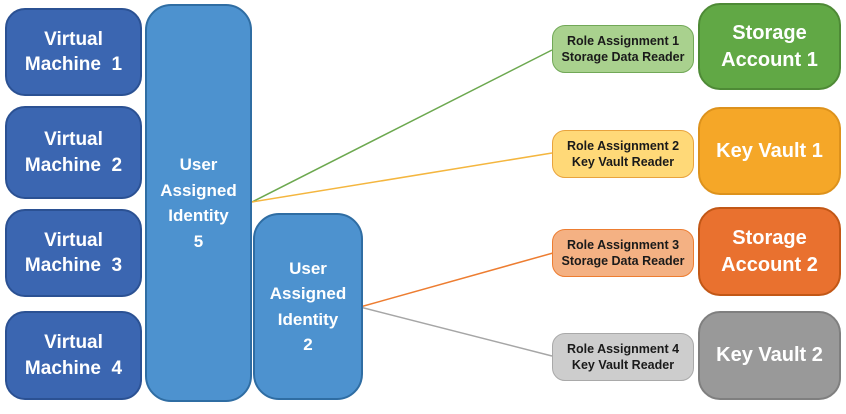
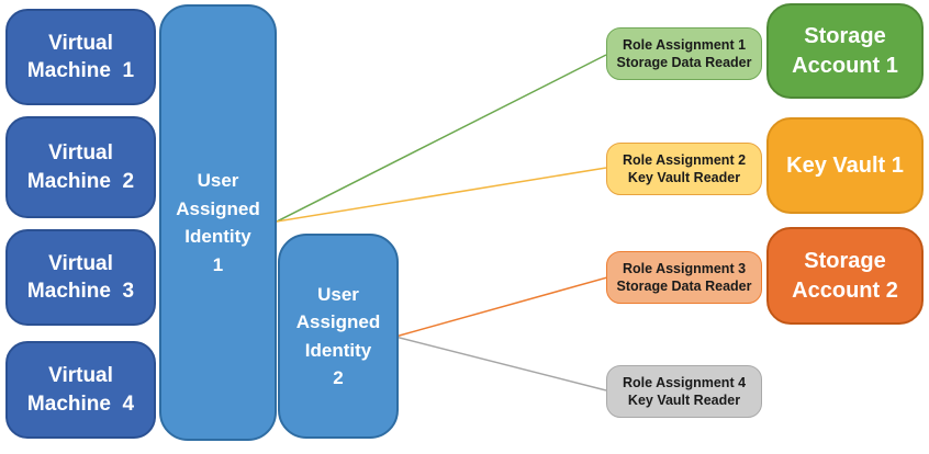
  Virtual
  Machine 1
  Virtual
  Machine 2
  Virtual
  Machine 3
  Virtual
  Machine 4
  User
  Assigned
  Identity
- 5
+ 1
  User
  Assigned
  Identity
  2
  Role Assignment 1
  Storage Data Reader
  Role Assignment 2
  Key Vault Reader
  Role Assignment 3
  Storage Data Reader
  Role Assignment 4
  Key Vault Reader
  Storage
  Account 1
  Key Vault 1
  Storage
  Account 2
- Key Vault 2
